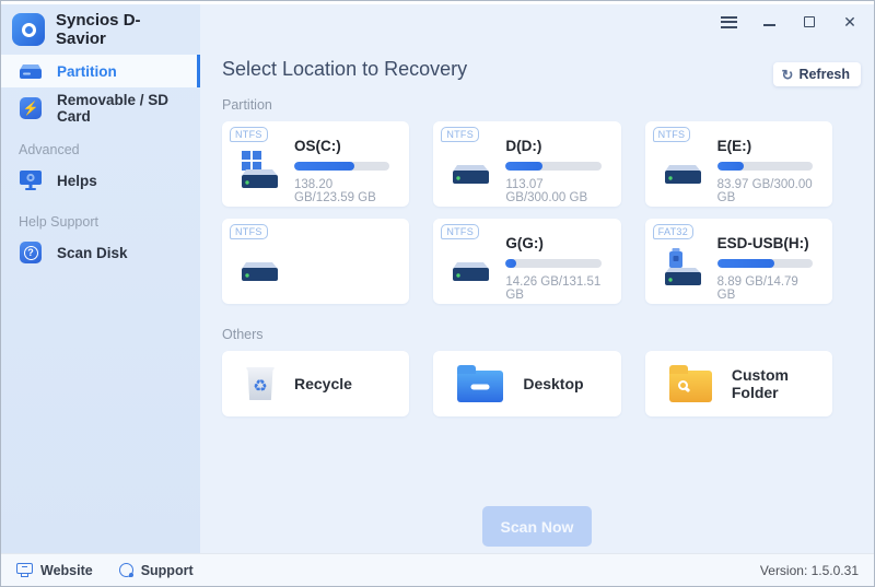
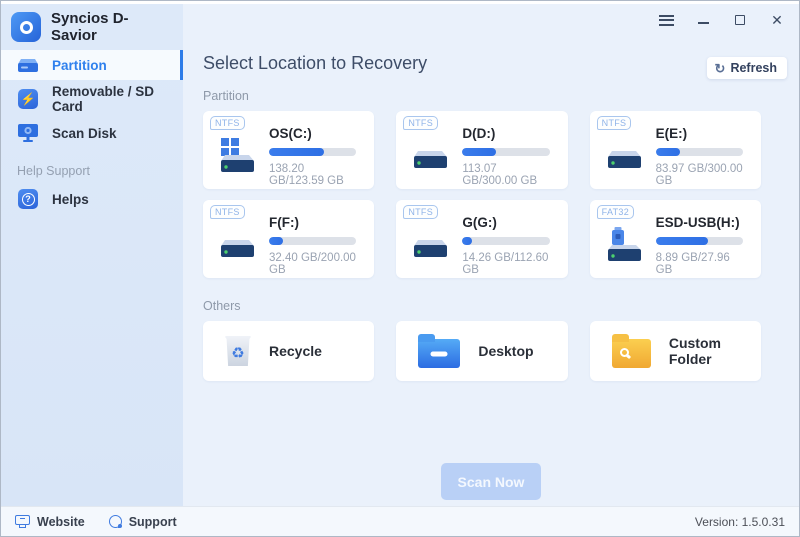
  Syncios D-Savior
  Partition
  ⚡
  Removable / SD Card
- Advanced
- Helps
+ Scan Disk
  Help Support
  ?
- Scan Disk
+ Helps
  ✕
  Select Location to Recovery
  ↻
  Refresh
  Partition
  NTFS
  OS(C:)
  138.20 GB/123.59 GB
  NTFS
  D(D:)
  113.07 GB/300.00 GB
  NTFS
  E(E:)
  83.97 GB/300.00 GB
  NTFS
+ F(F:)
+ 32.40 GB/200.00 GB
  NTFS
  G(G:)
- 14.26 GB/131.51 GB
+ 14.26 GB/112.60 GB
  FAT32
  ESD-USB(H:)
- 8.89 GB/14.79 GB
+ 8.89 GB/27.96 GB
  Others
  ♻
  Recycle
  Desktop
  Custom Folder
  Scan Now
  Website
  Support
  Version: 1.5.0.31
